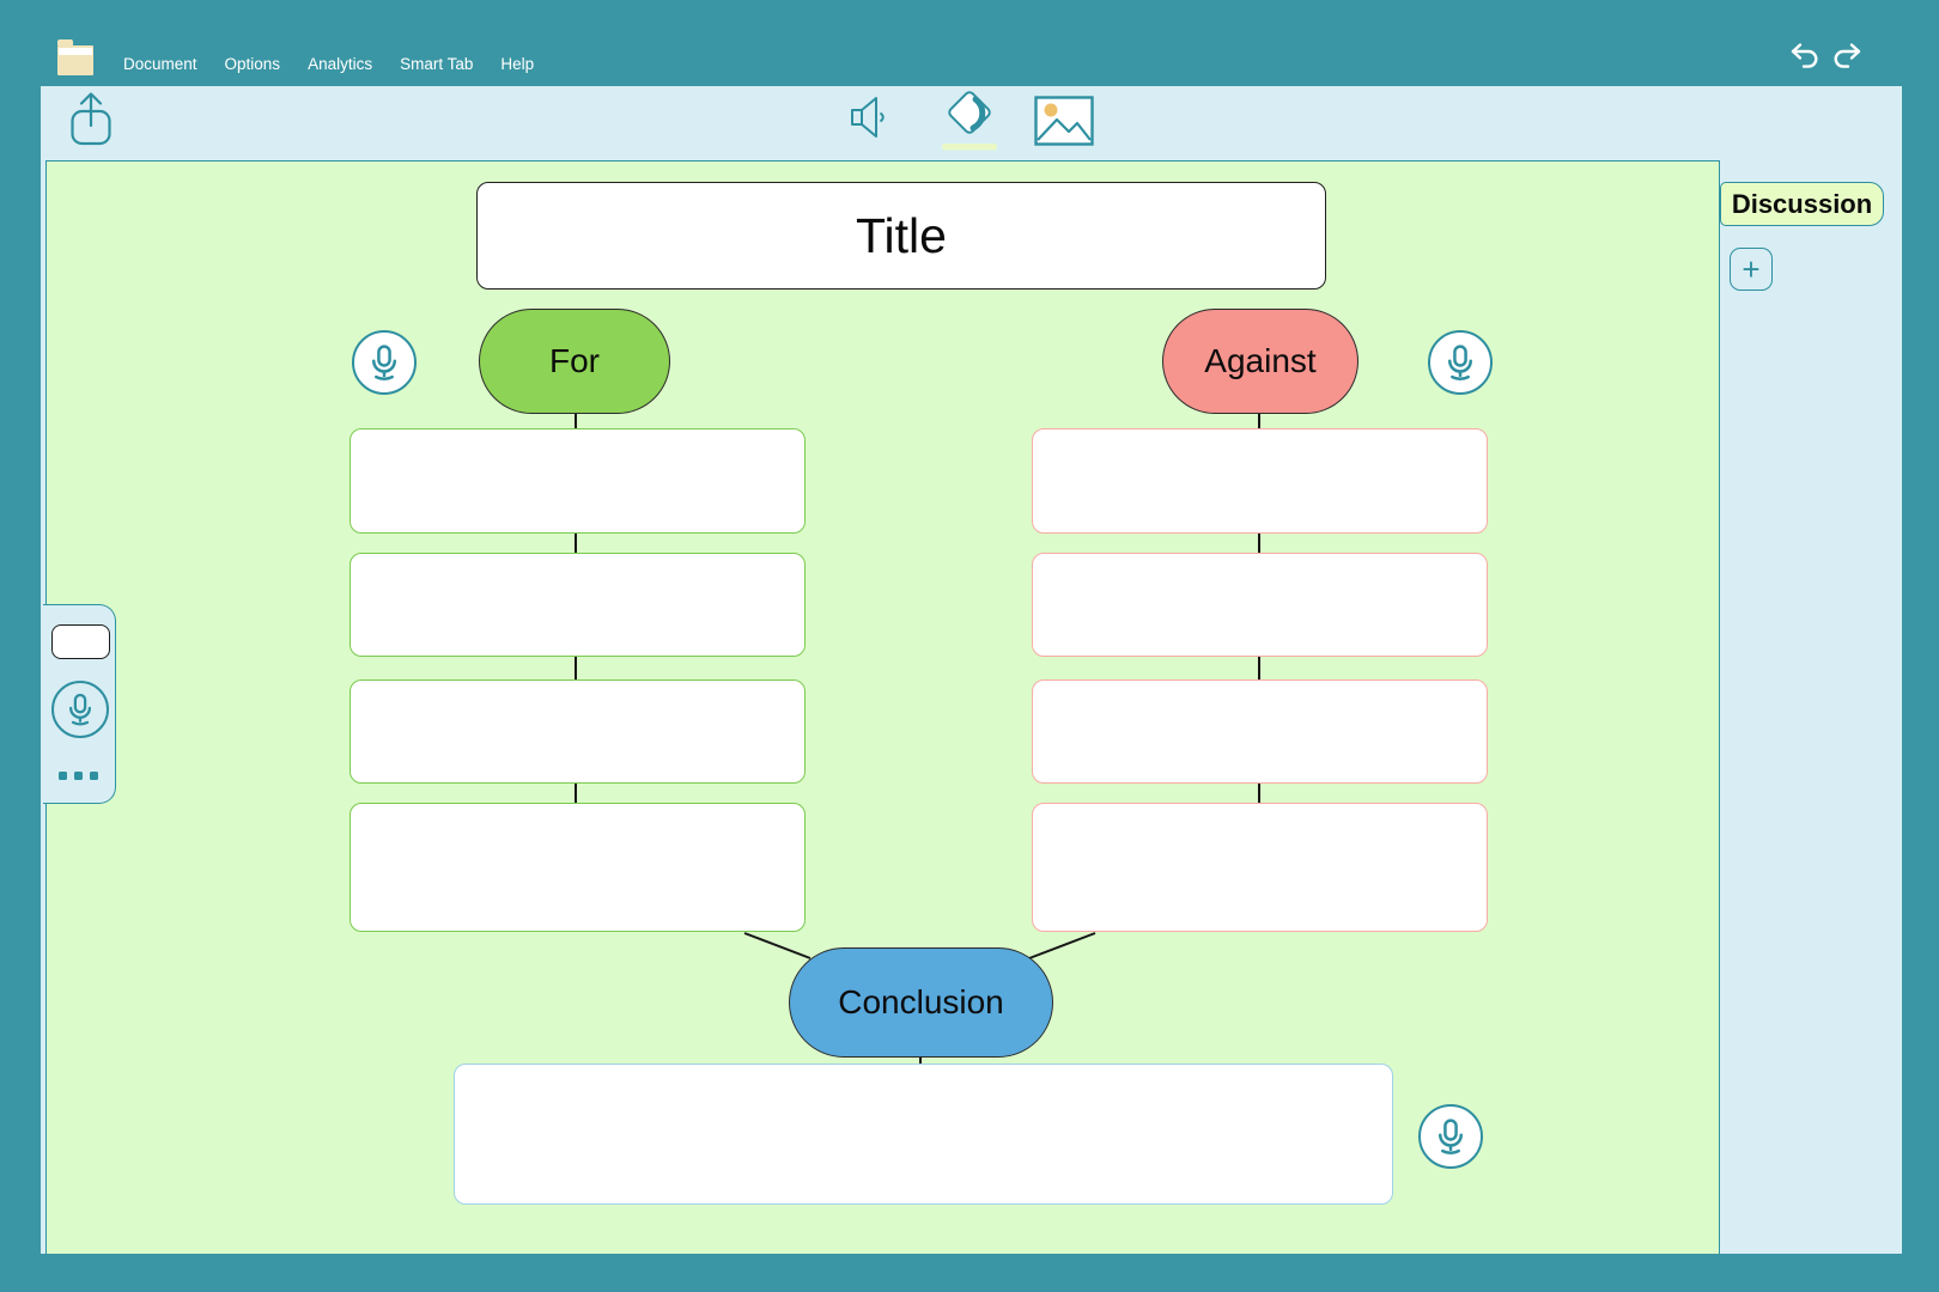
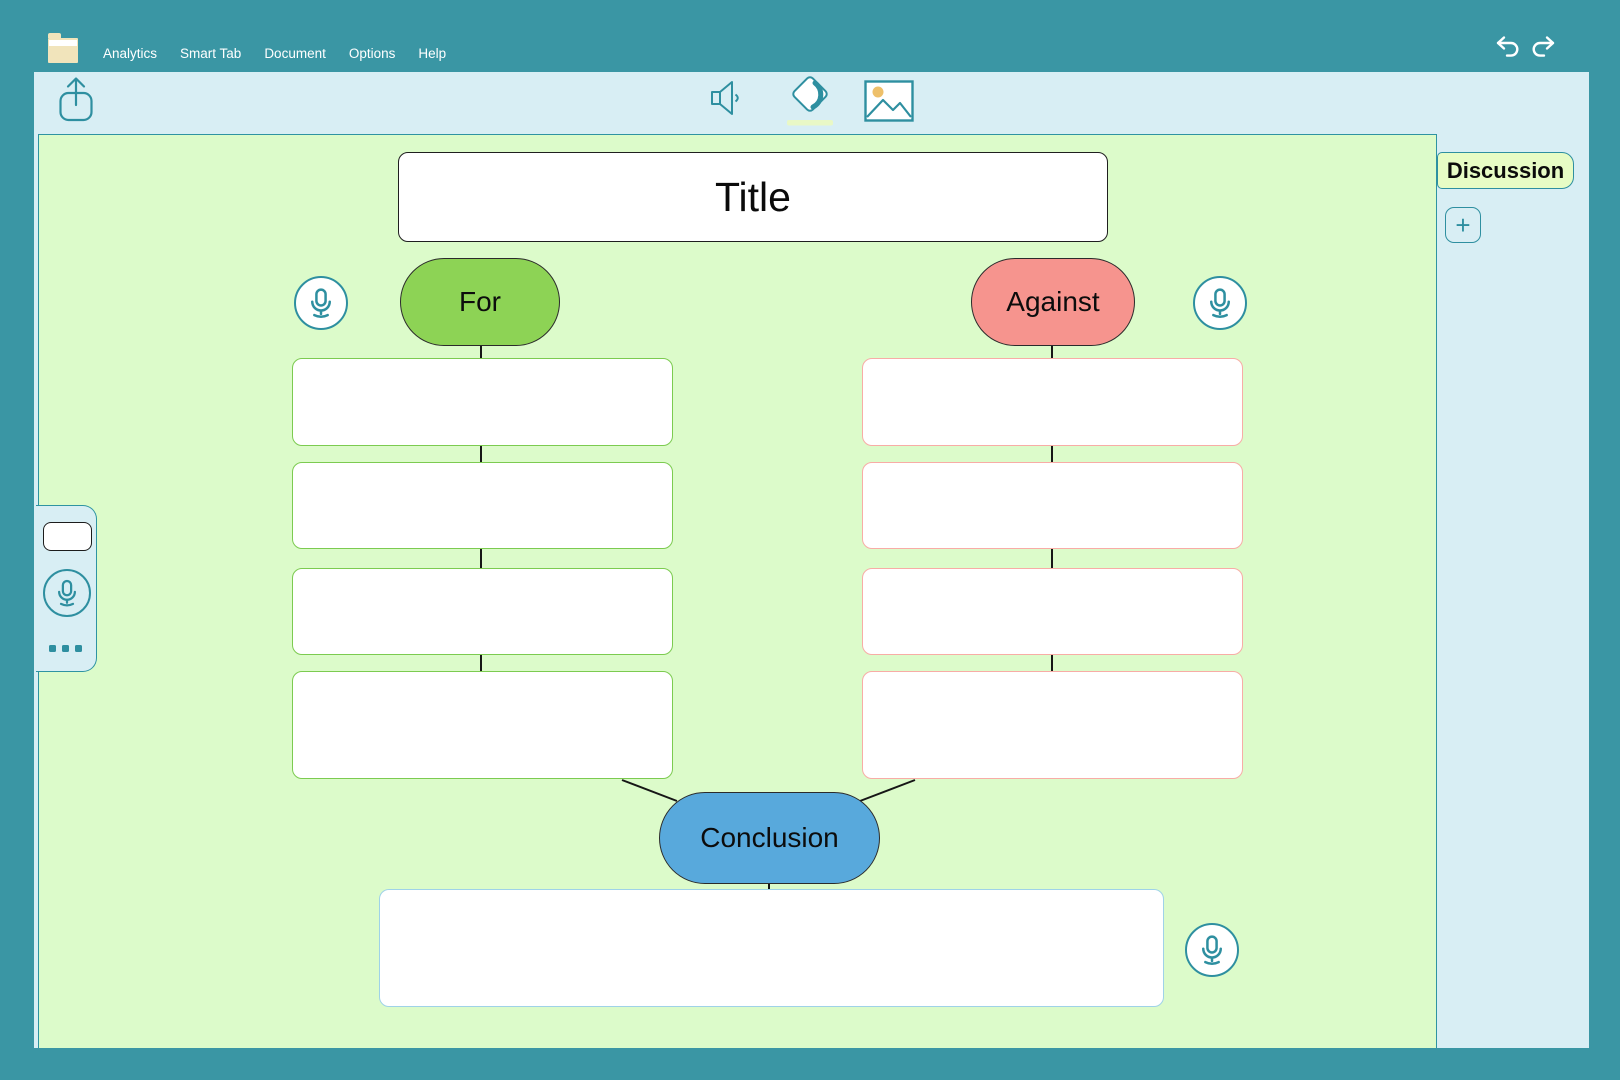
- Document
+ Analytics
- Options
+ Smart Tab
- Analytics
+ Document
- Smart Tab
+ Options
  Help
  Title
  For
  Against
  Conclusion
  Discussion
  +
